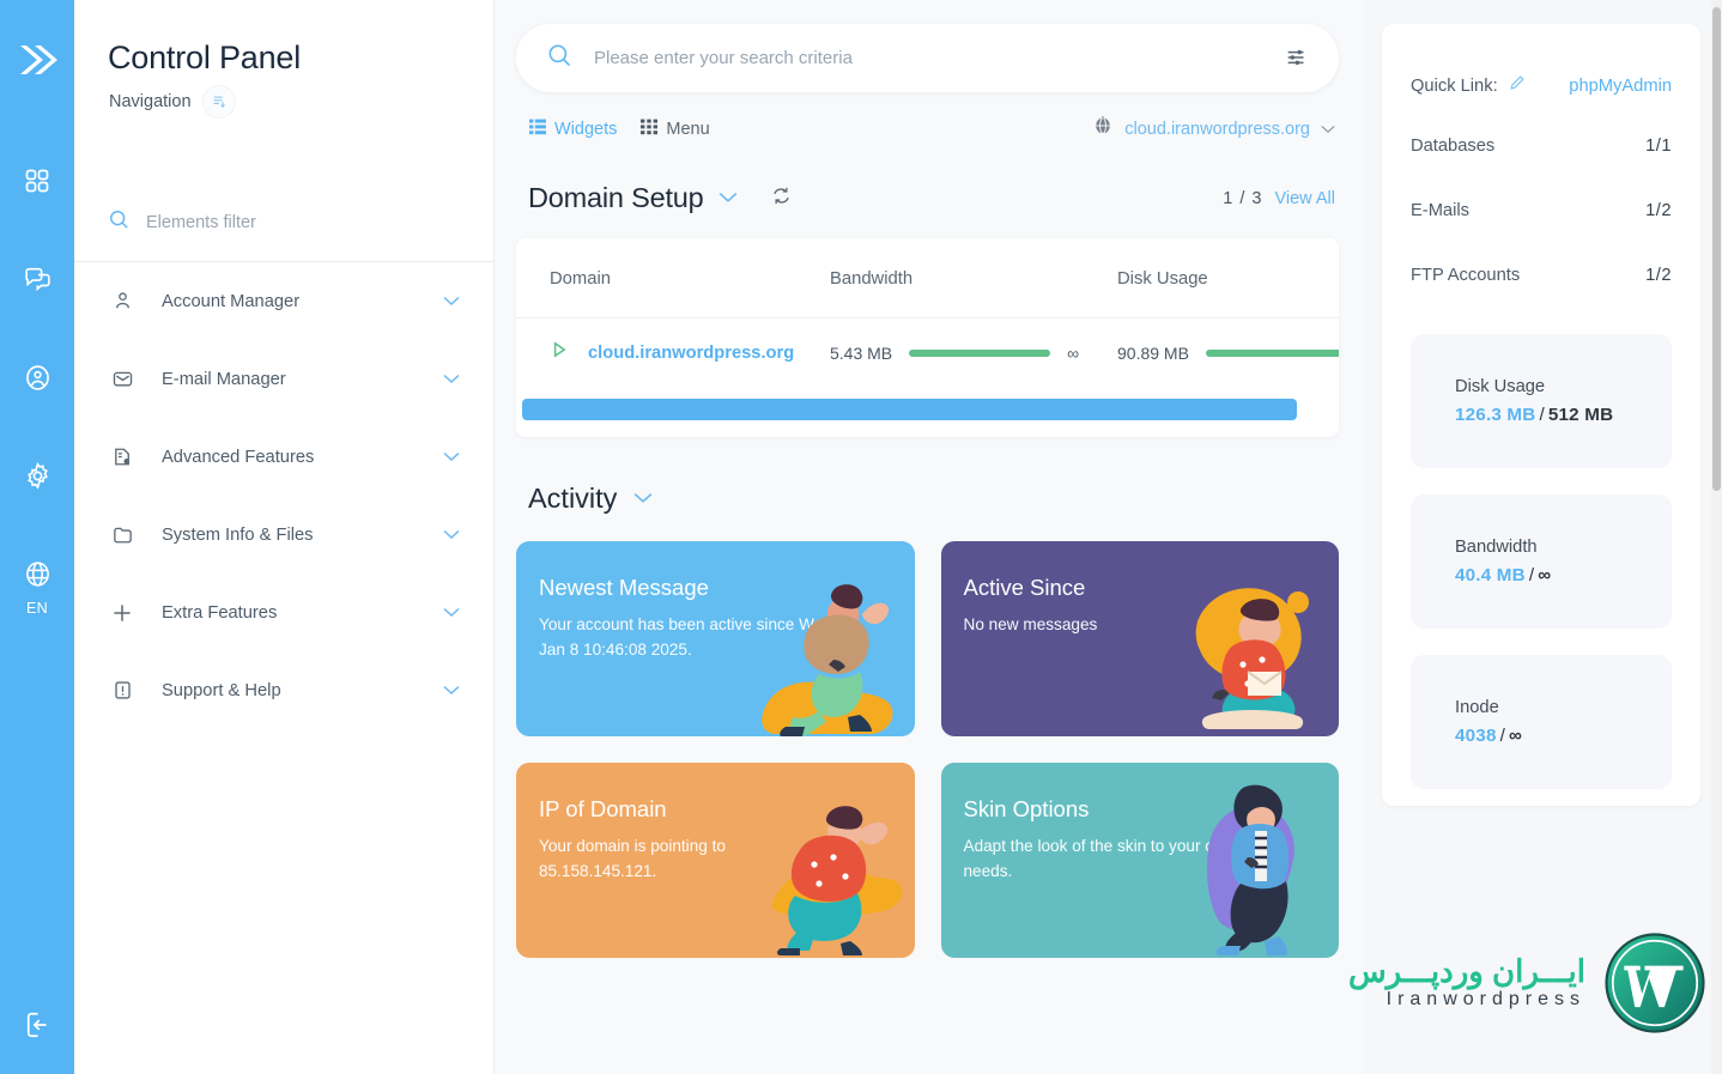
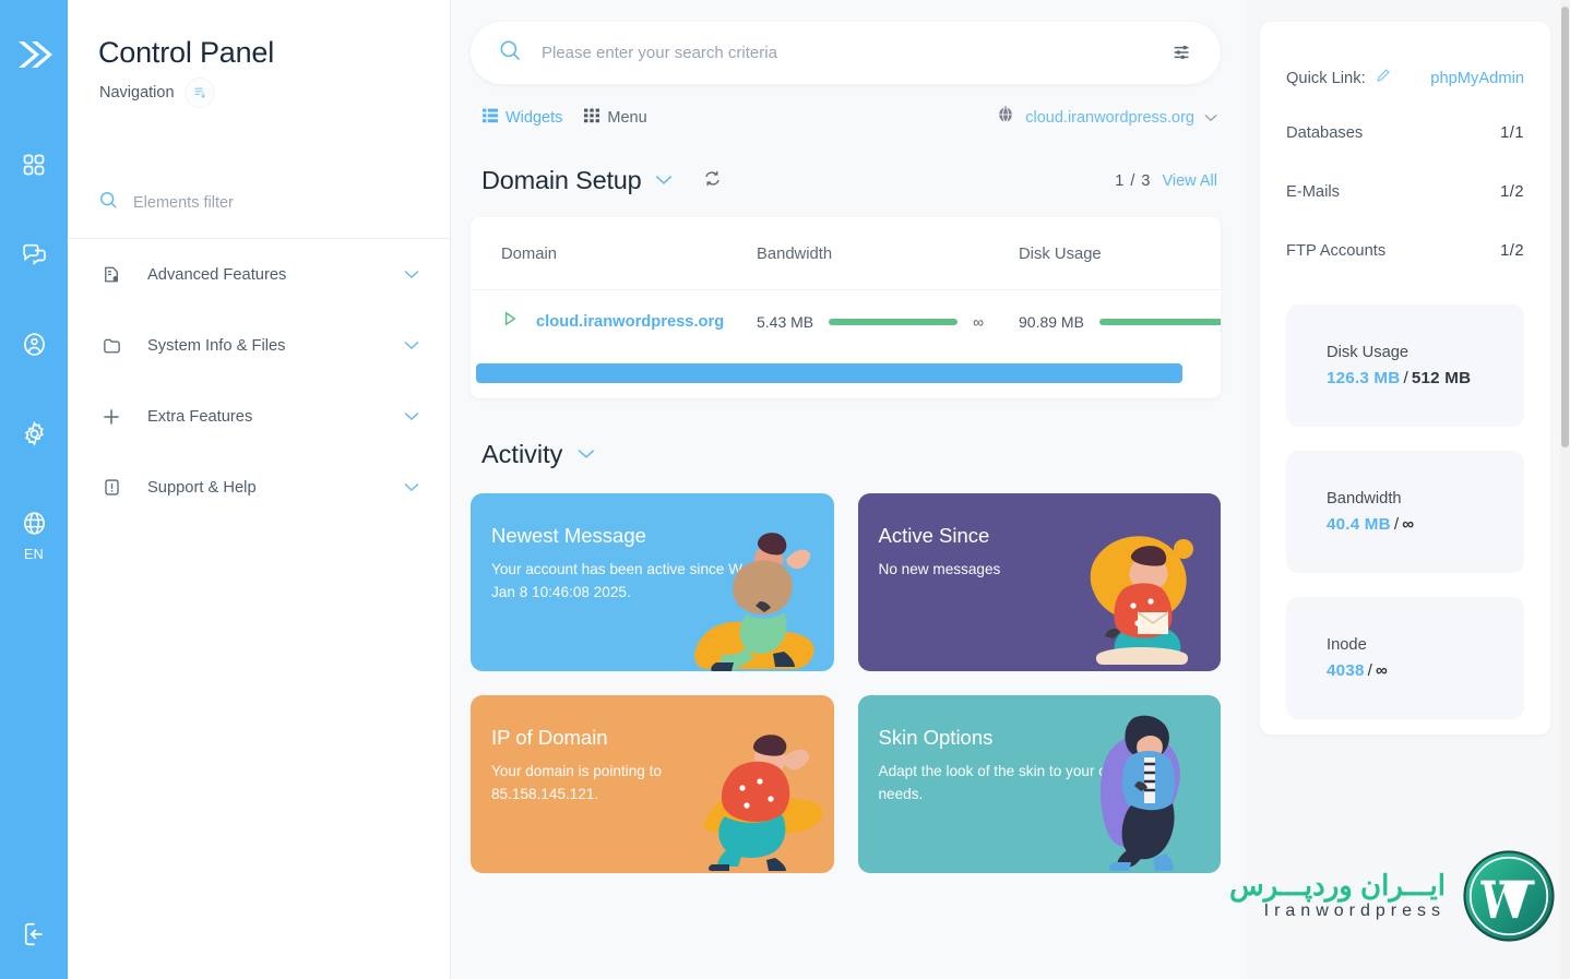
  EN
  Control Panel
  Navigation
  Elements filter
- Account Manager
- E-mail Manager
  Advanced Features
  System Info & Files
  Extra Features
  Support & Help
  Please enter your search criteria
  Widgets
  Menu
  cloud.iranwordpress.org
  Domain Setup
  1 / 3
  View All
  Domain
  Bandwidth
  Disk Usage
  cloud.iranwordpress.org
  5.43 MB
  ∞
  90.89 MB
  Activity
  Newest Message
  Your account has been active since W Jan 8 10:46:08 2025.
  Active Since
  No new messages
  IP of Domain
  Your domain is pointing to 85.158.145.121.
  Skin Options
  Adapt the look of the skin to your needs.
  Quick Link:
  phpMyAdmin
  Databases
  1/1
  E-Mails
  1/2
  FTP Accounts
  1/2
  Disk Usage
  126.3 MB / 512 MB
  Bandwidth
  40.4 MB / ∞
  Inode
  4038 / ∞
  ایـــران وردپـــرس
  Iranwordpress
